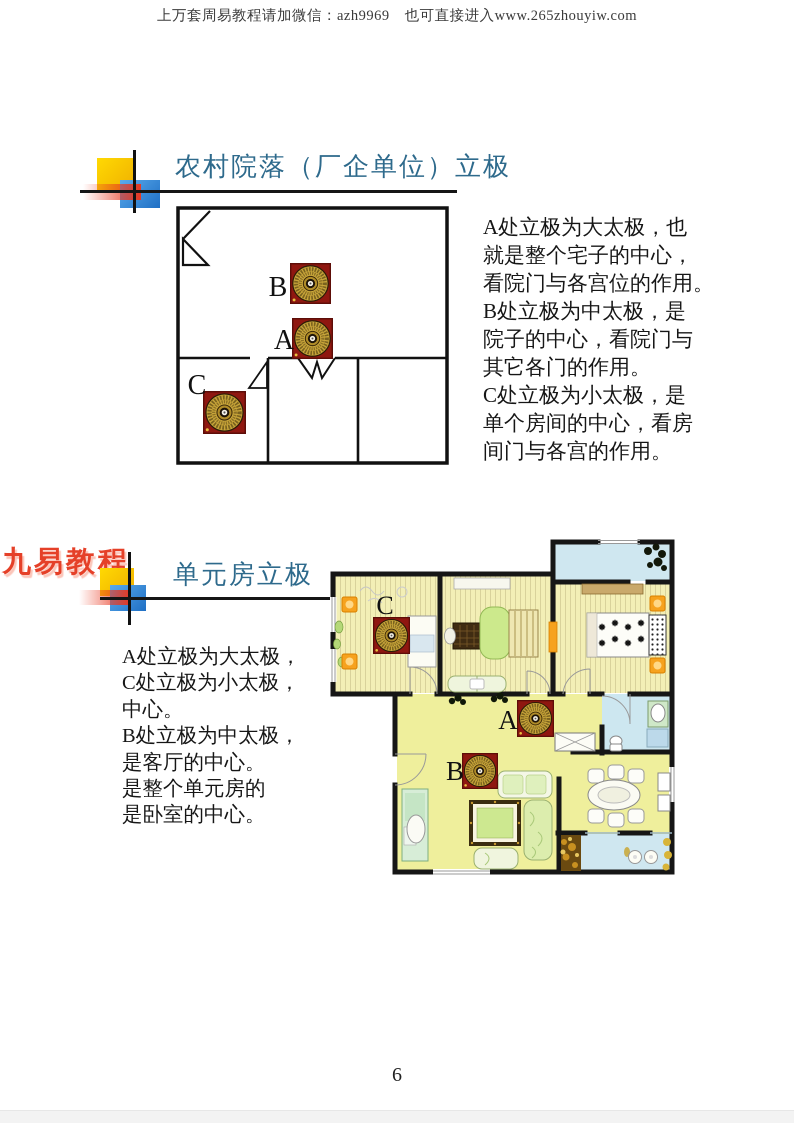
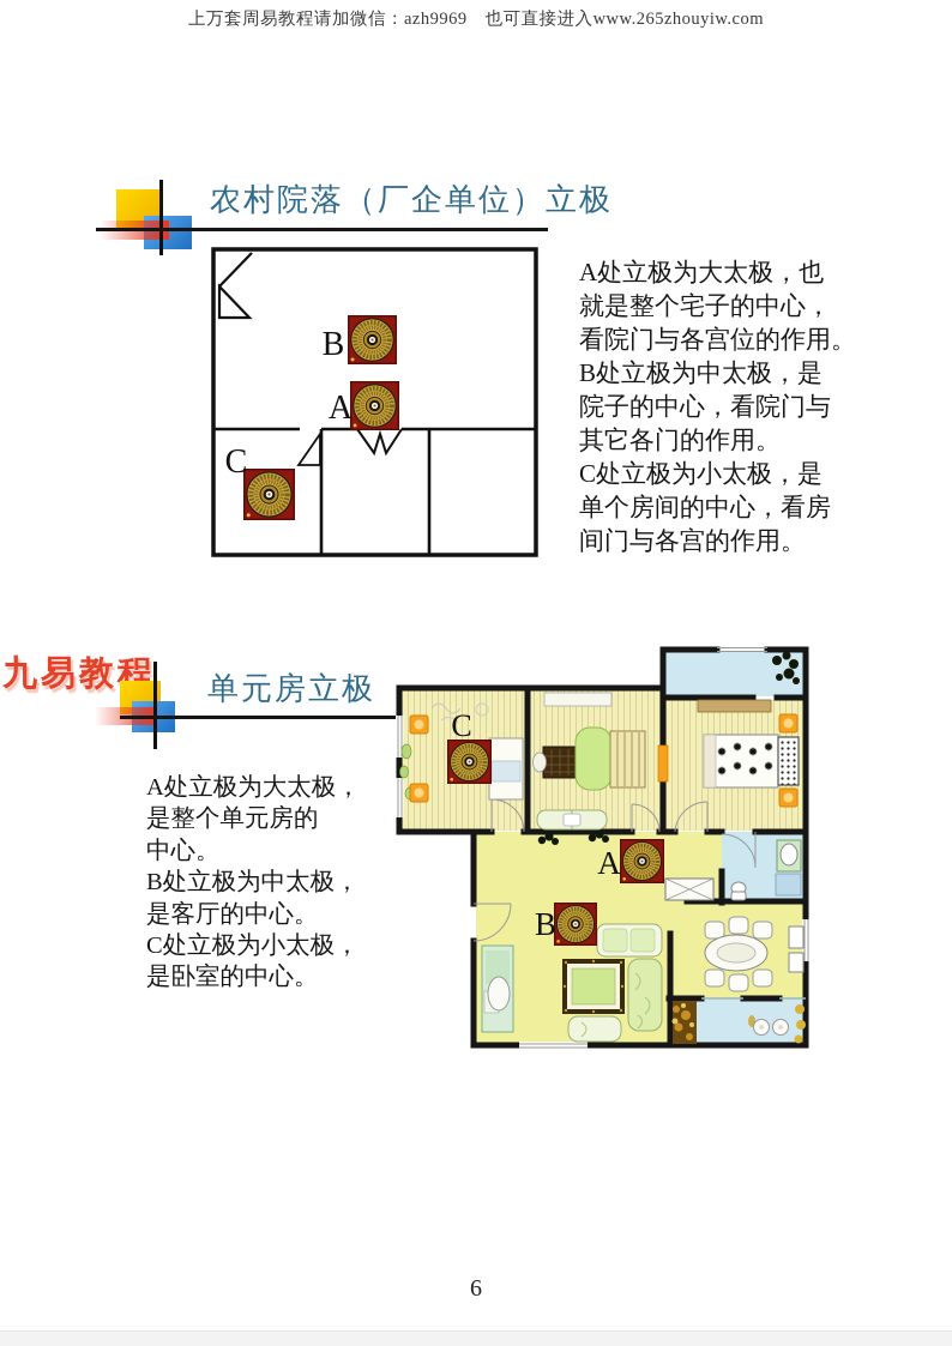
  上万套周易教程请加微信：azh9969 也可直接进入www.265zhouyiw.com
  农村院落（厂企单位）立极
  B
  A
  C
  A处立极为大太极，也
  就是整个宅子的中心，
  看院门与各宫位的作用。
  B处立极为中太极，是
  院子的中心，看院门与
  其它各门的作用。
  C处立极为小太极，是
  单个房间的中心，看房
  间门与各宫的作用。
  九易教程
  单元房立极
  A处立极为大太极，
- C处立极为小太极，
+ 是整个单元房的
  中心。
  B处立极为中太极，
  是客厅的中心。
- 是整个单元房的
+ C处立极为小太极，
  是卧室的中心。
  C
  A
  B
  6
